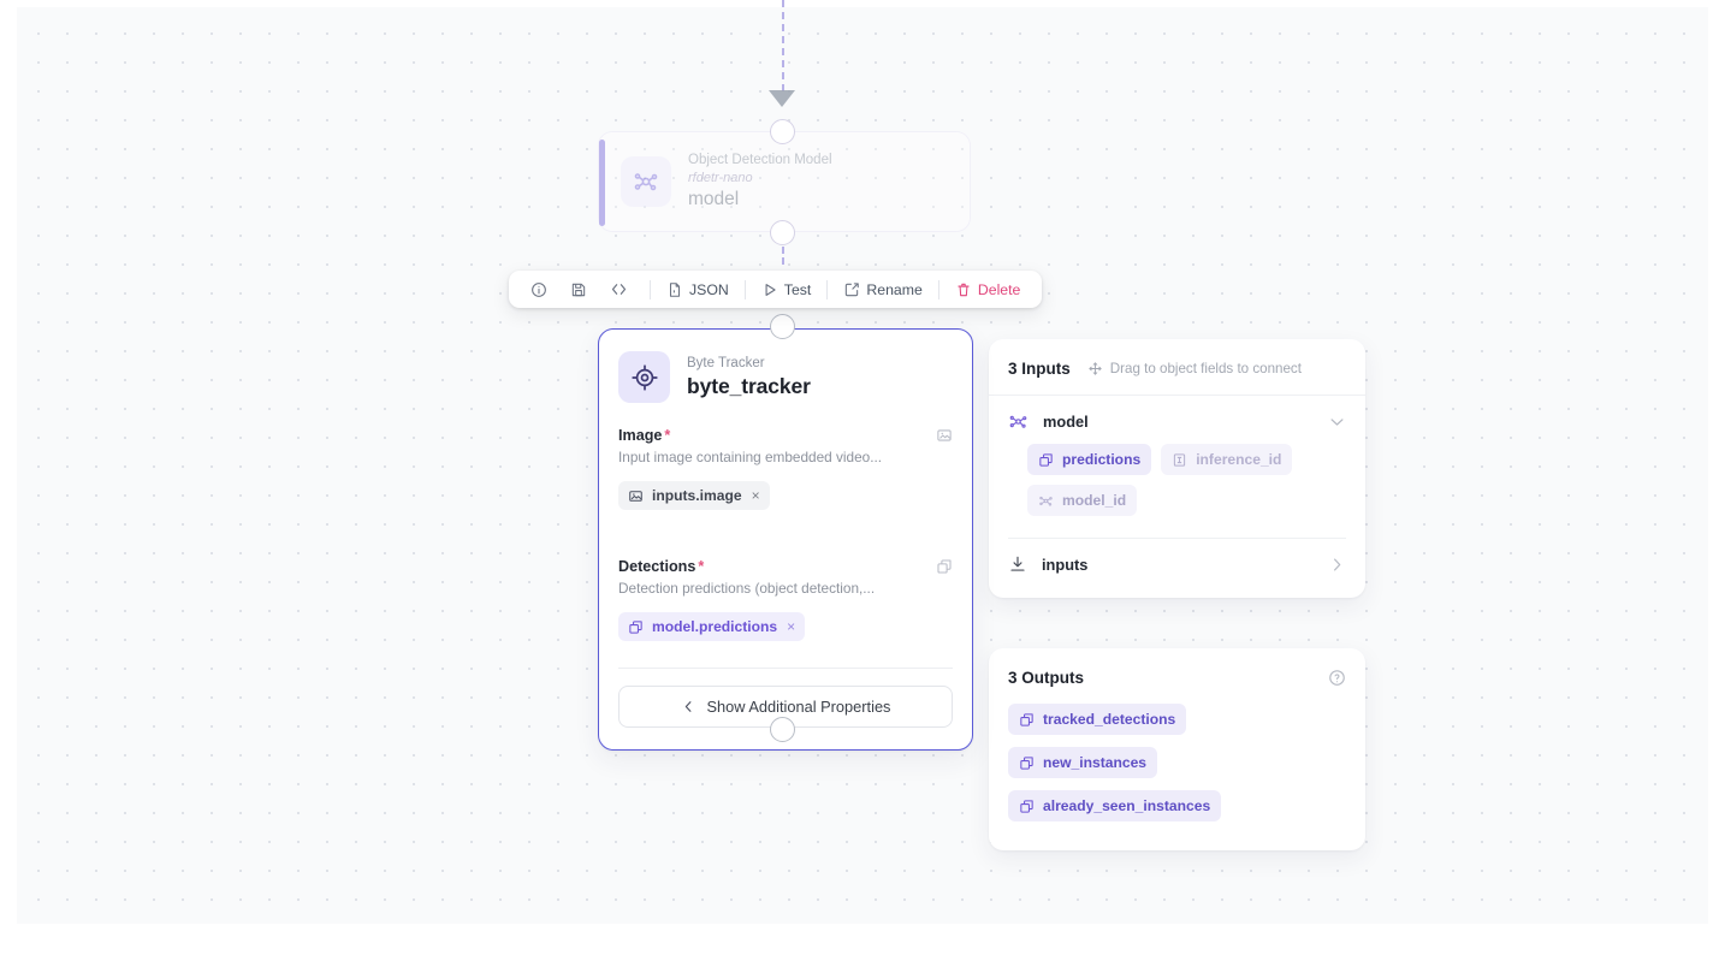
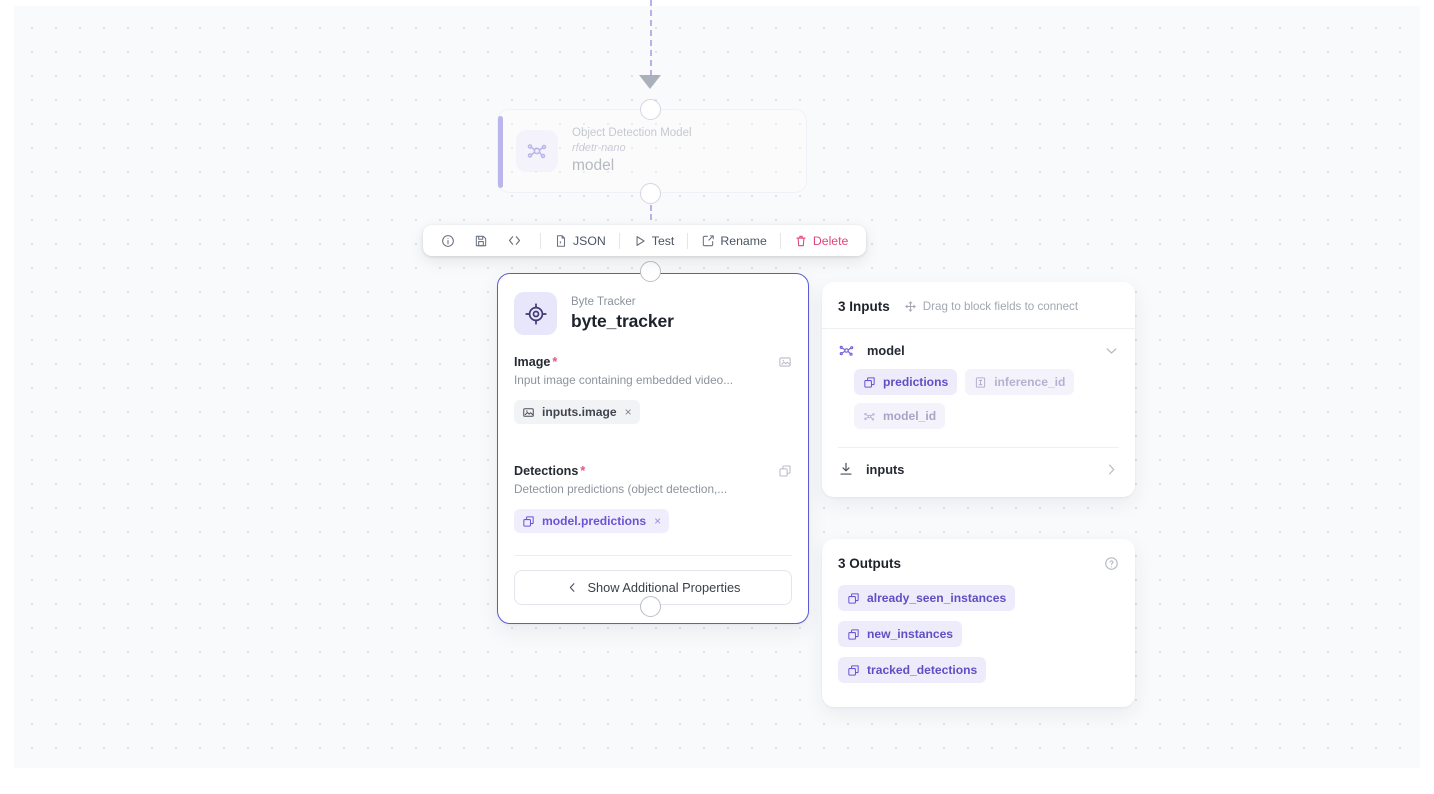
  Object Detection Model
  rfdetr-nano
  model
  JSON
  Test
  Rename
  Delete
  Byte Tracker
  byte_tracker
  Image *
  Input image containing embedded video...
  inputs.image
  ×
  Detections *
  Detection predictions (object detection,...
  model.predictions
  ×
  Show Additional Properties
  3 Inputs
- Drag to object fields to connect
+ Drag to block fields to connect
  model
  predictions
  inference_id
  model_id
  inputs
  3 Outputs
- tracked_detections
+ already_seen_instances
  new_instances
- already_seen_instances
+ tracked_detections
